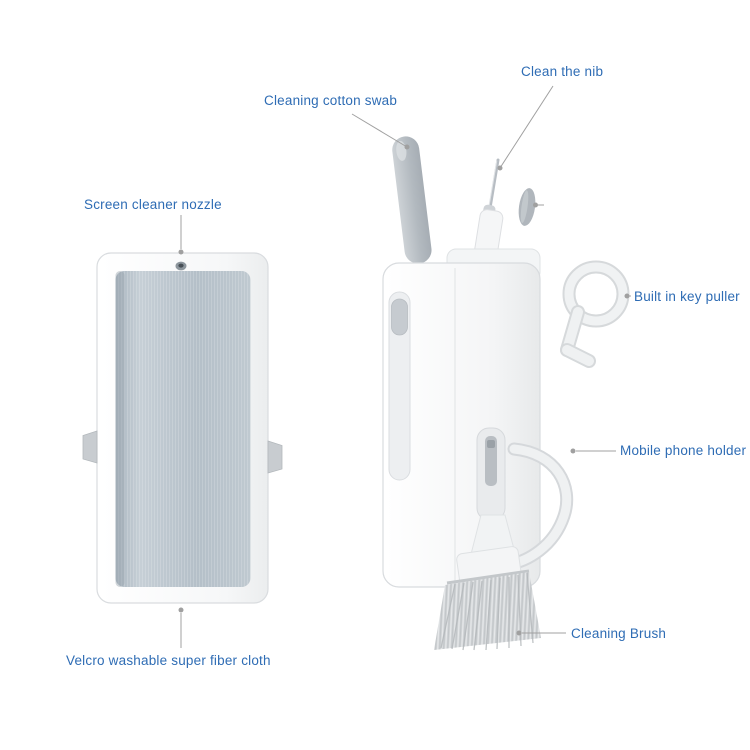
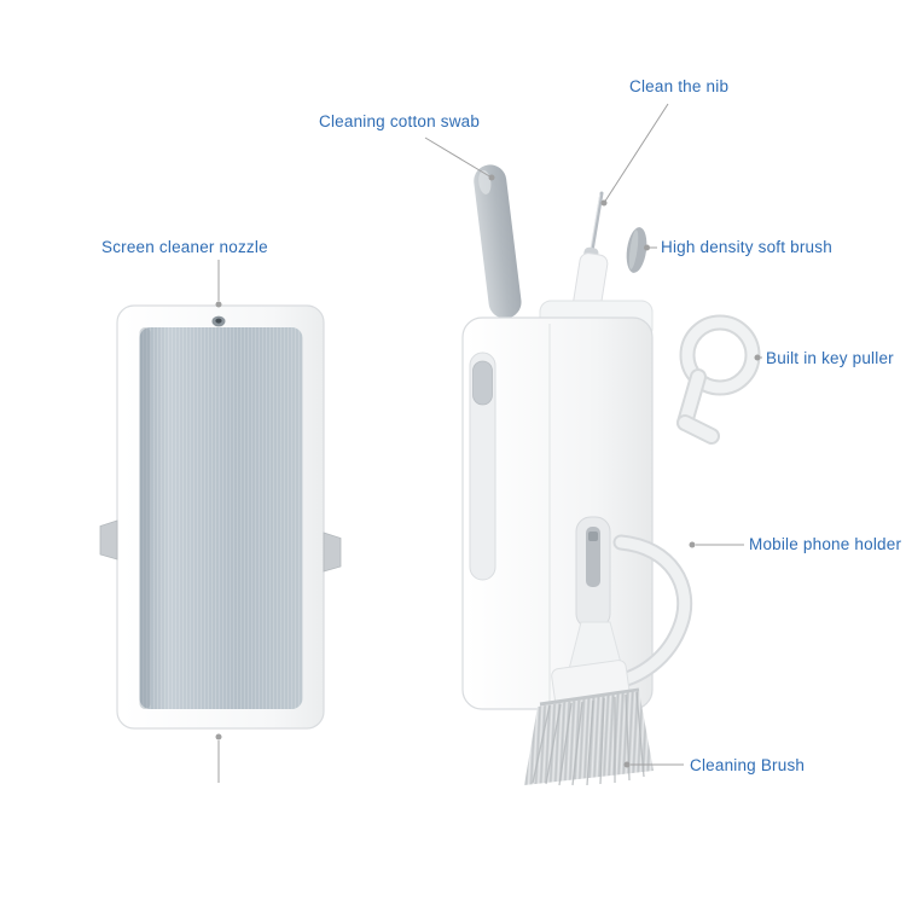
  Clean the nib
  Cleaning cotton swab
+ High density soft brush
  Screen cleaner nozzle
  Built in key puller
  Mobile phone holder
  Cleaning Brush
- Velcro washable super fiber cloth
